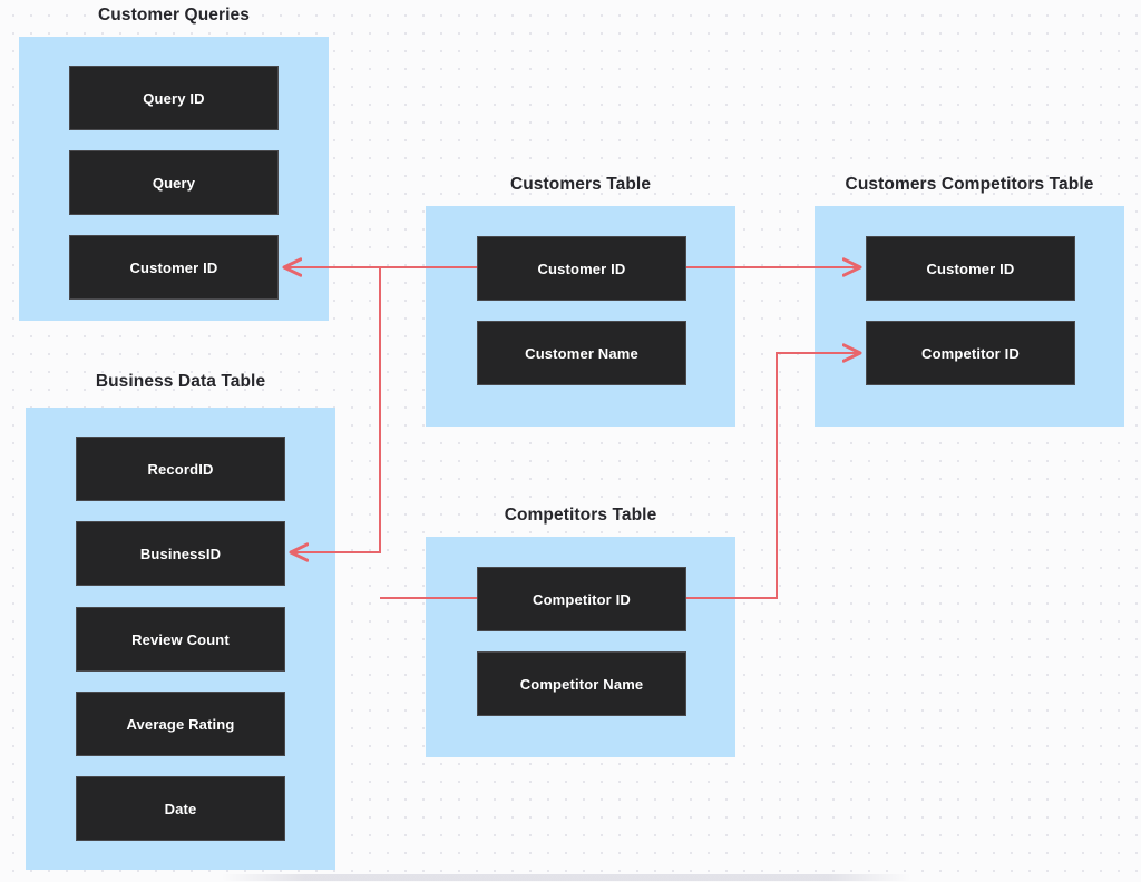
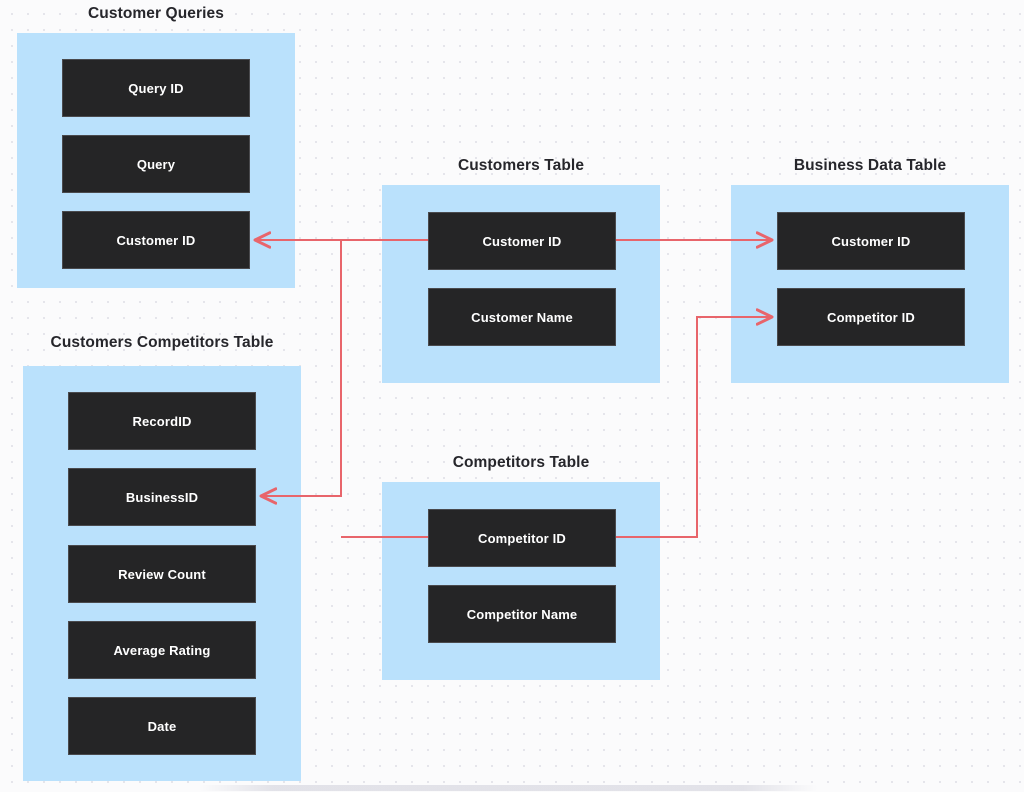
  Customer Queries
  Query ID
  Query
  Customer ID
  Customers Table
  Customer ID
  Customer Name
- Customers Competitors Table
+ Business Data Table
  Customer ID
  Competitor ID
- Business Data Table
+ Customers Competitors Table
  RecordID
  BusinessID
  Review Count
  Average Rating
  Date
  Competitors Table
  Competitor ID
  Competitor Name
